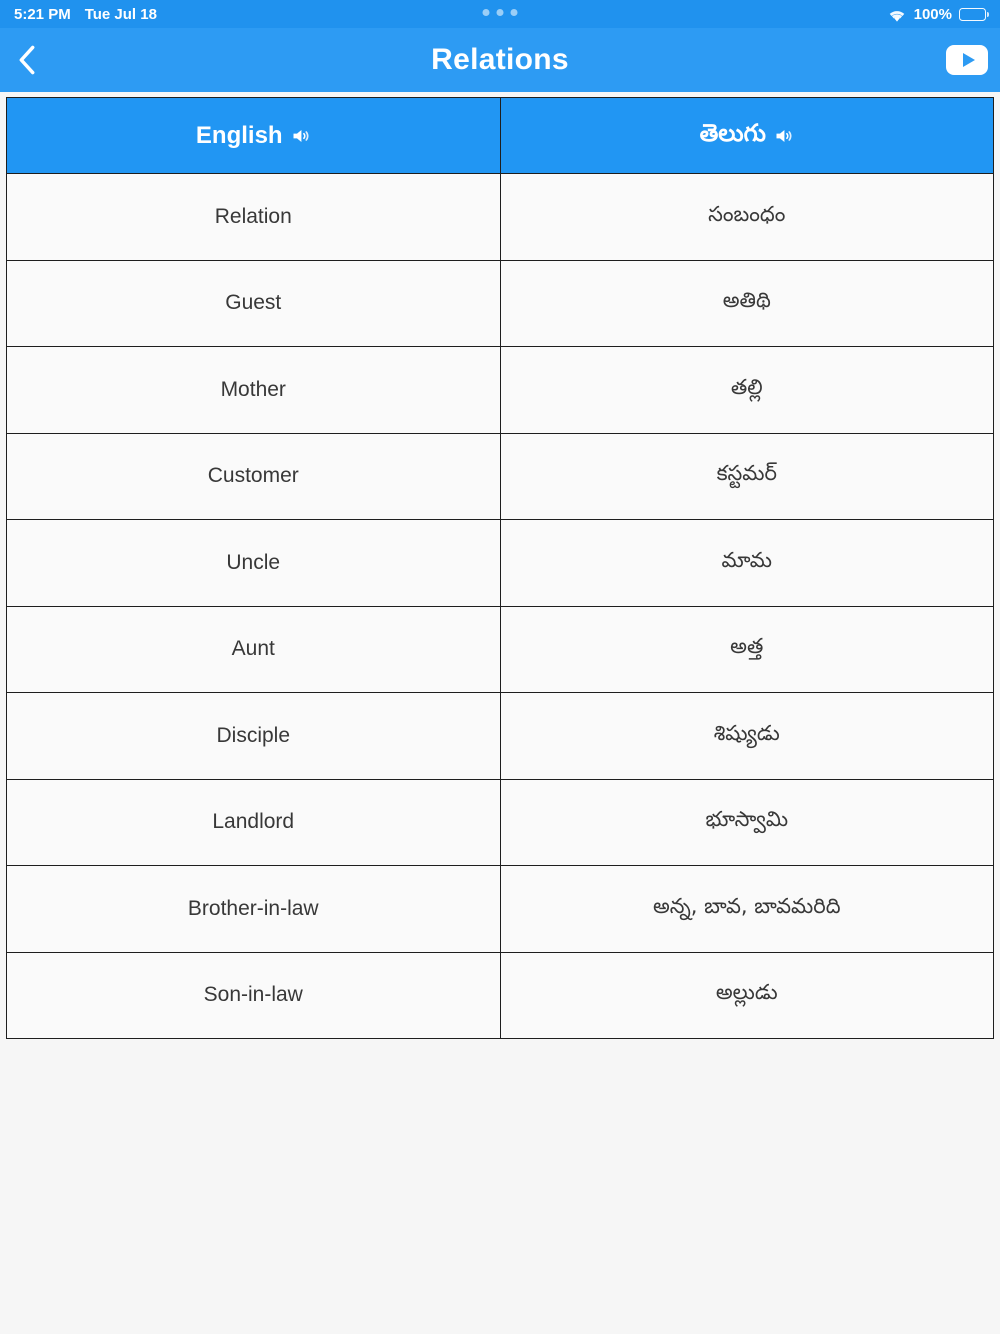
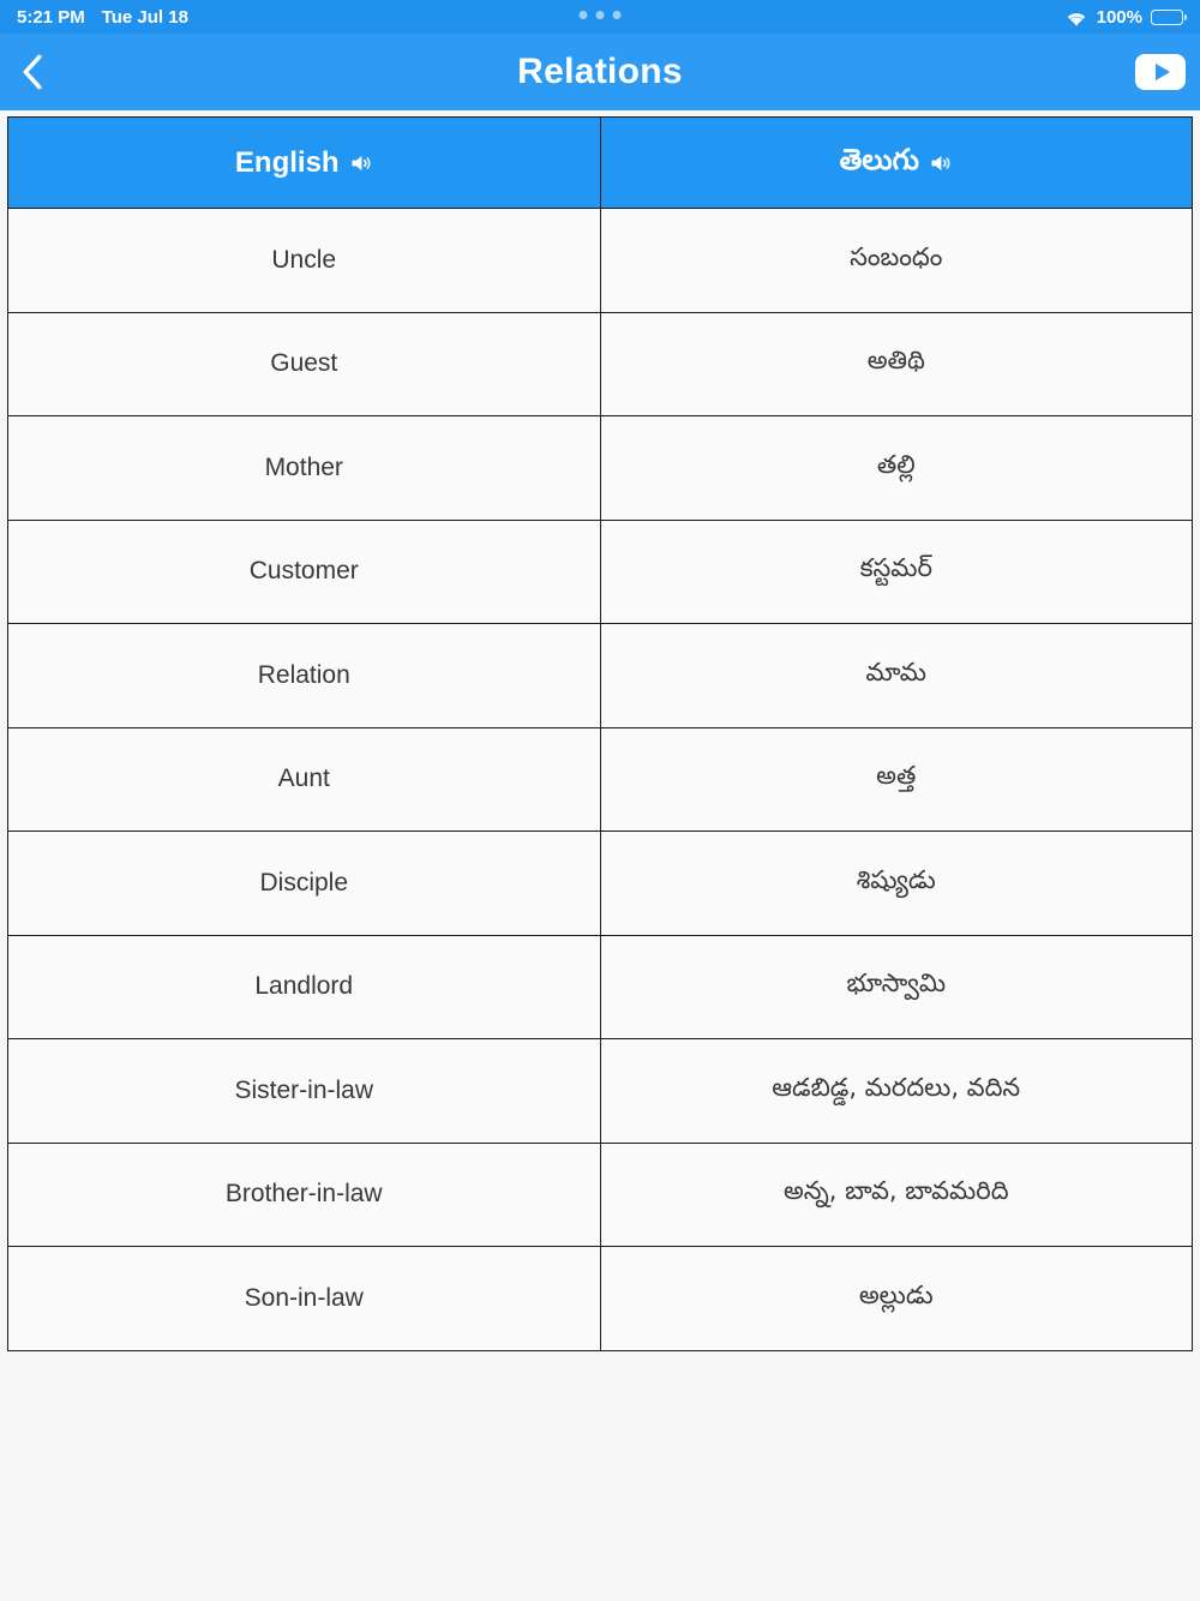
  5:21 PM
  Tue Jul 18
  100%
  Relations
  English	తెలుగు
- Relation	సంబంధం
+ Uncle	సంబంధం
  Guest	అతిథి
  Mother	తల్లి
  Customer	కస్టమర్
- Uncle	మామ
+ Relation	మామ
  Aunt	అత్త
  Disciple	శిష్యుడు
  Landlord	భూస్వామి
+ Sister-in-law	ఆడబిడ్డ, మరదలు, వదిన
  Brother-in-law	అన్న, బావ, బావమరిది
  Son-in-law	అల్లుడు
